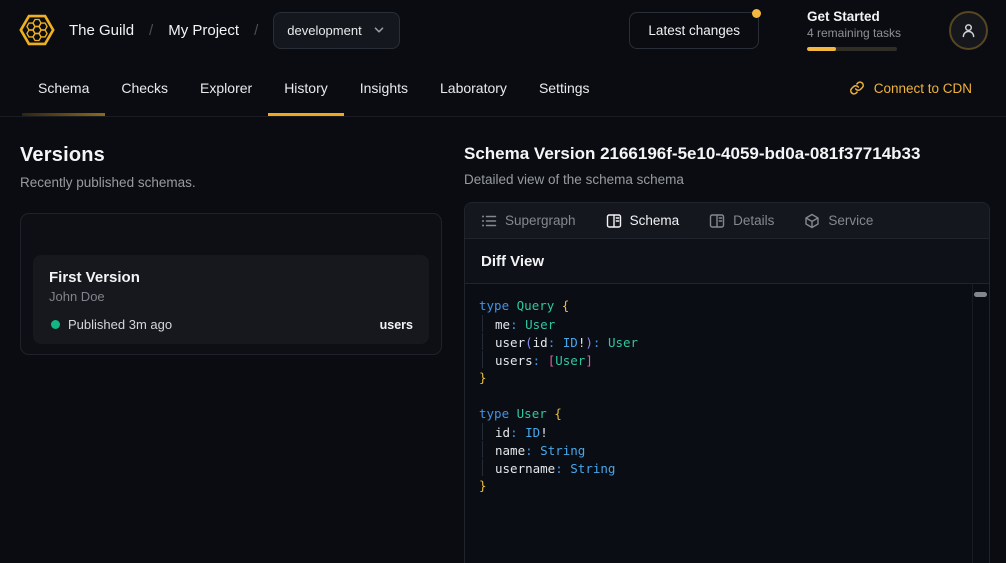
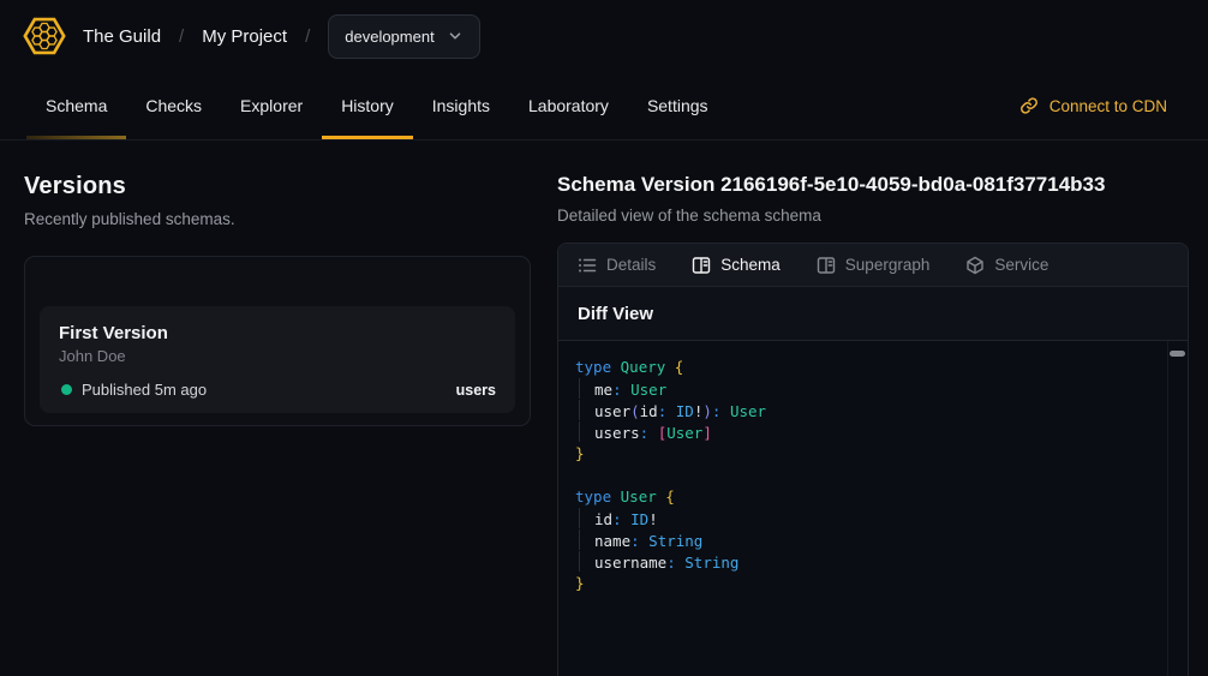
  The Guild
  /
  My Project
  /
  development
- Latest changes
- Get Started
- 4 remaining tasks
  Schema
  Checks
  Explorer
  History
  Insights
  Laboratory
  Settings
  Connect to CDN
  Versions
  Recently published schemas.
  First Version
  John Doe
- Published 3m ago
+ Published 5m ago
  users
  Schema Version 2166196f-5e10-4059-bd0a-081f37714b33
  Detailed view of the schema schema
- Supergraph
+ Details
  Schema
- Details
+ Supergraph
  Service
  Diff View
  type Query {
  me: User
  user(id: ID!): User
  users: [User]
  }
  type User {
  id: ID!
  name: String
  username: String
  }
